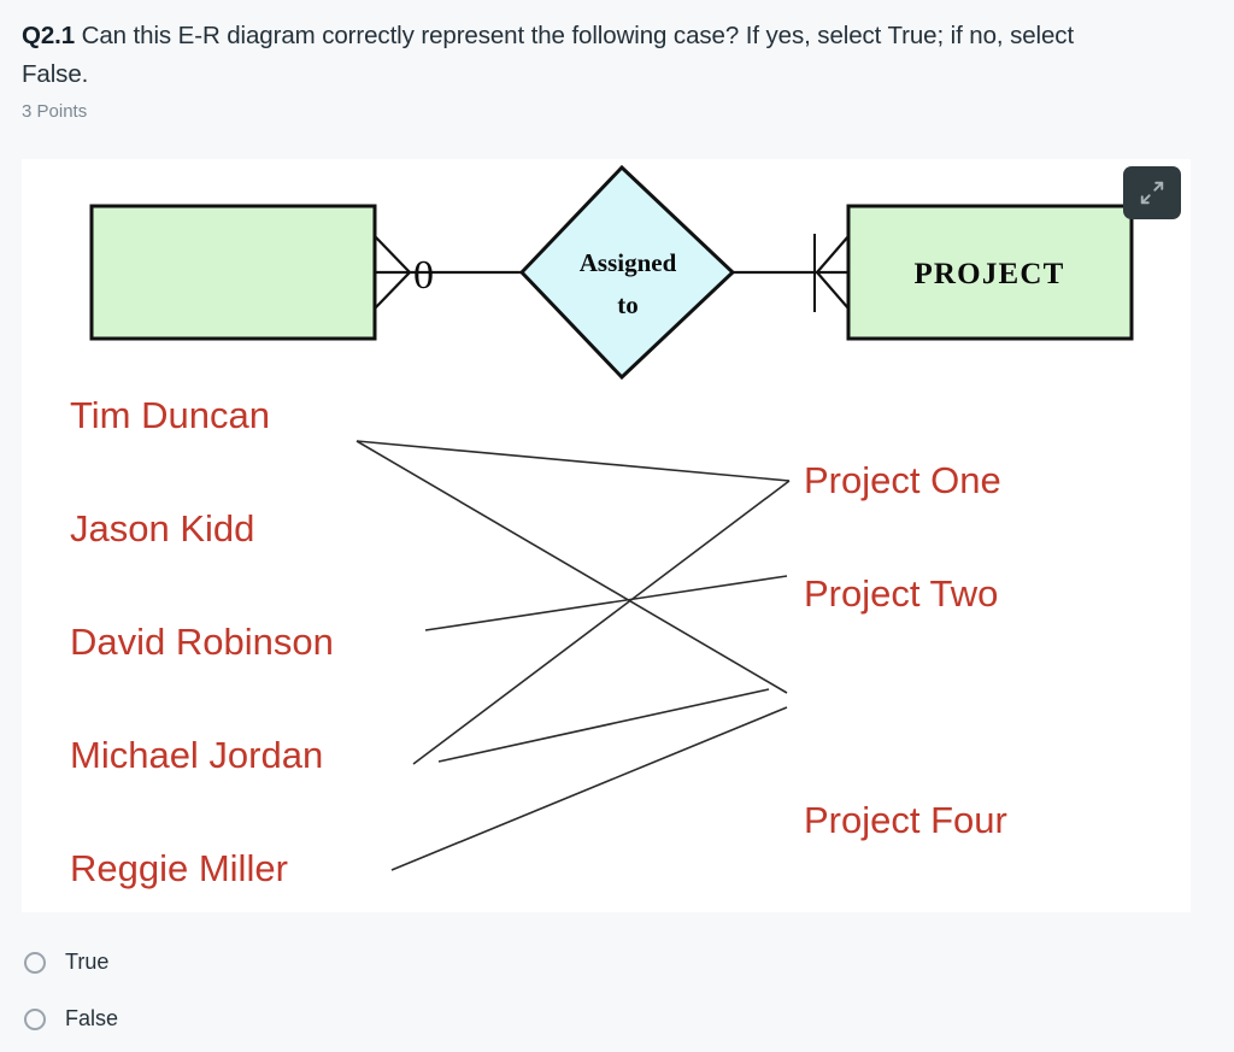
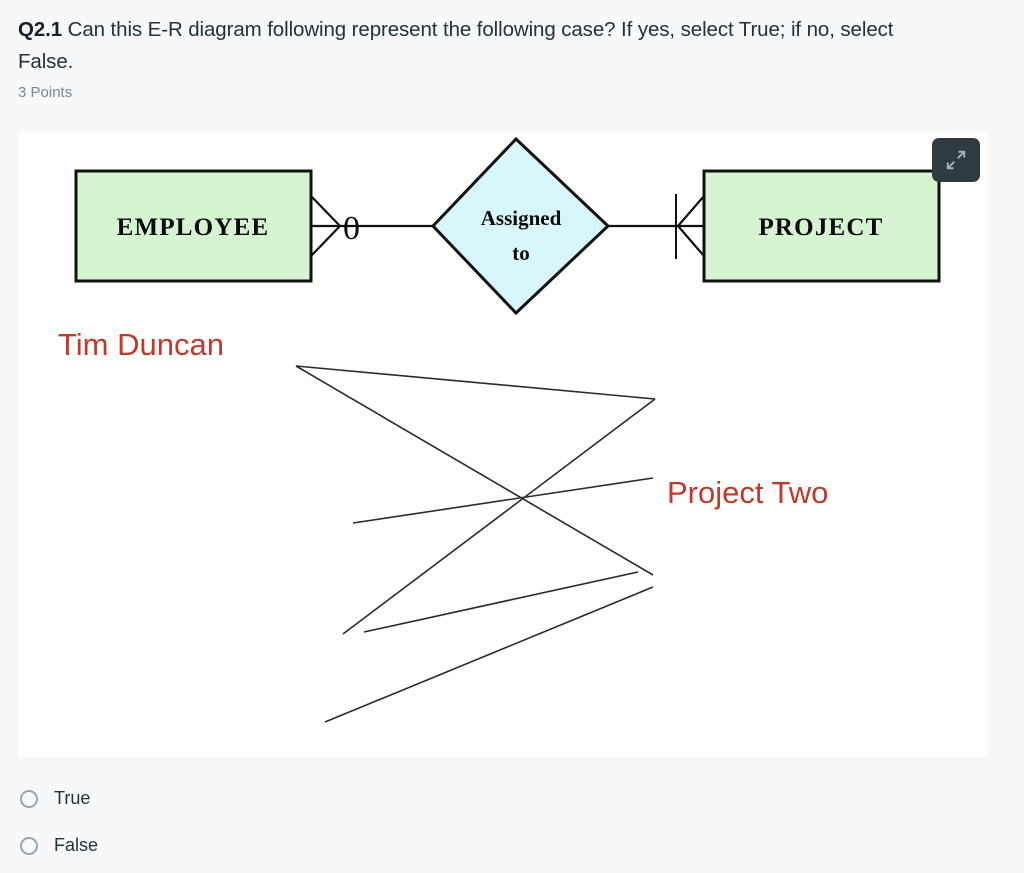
- Q2.1 Can this E-R diagram correctly represent the following case? If yes, select True; if no, select False.
+ Q2.1 Can this E-R diagram following represent the following case? If yes, select True; if no, select False.
  3 Points
  0
+ EMPLOYEE
  Assigned
  to
  PROJECT
  Tim Duncan
- Jason Kidd
- David Robinson
- Michael Jordan
- Reggie Miller
- Project One
  Project Two
- Project Four
  True
  False
